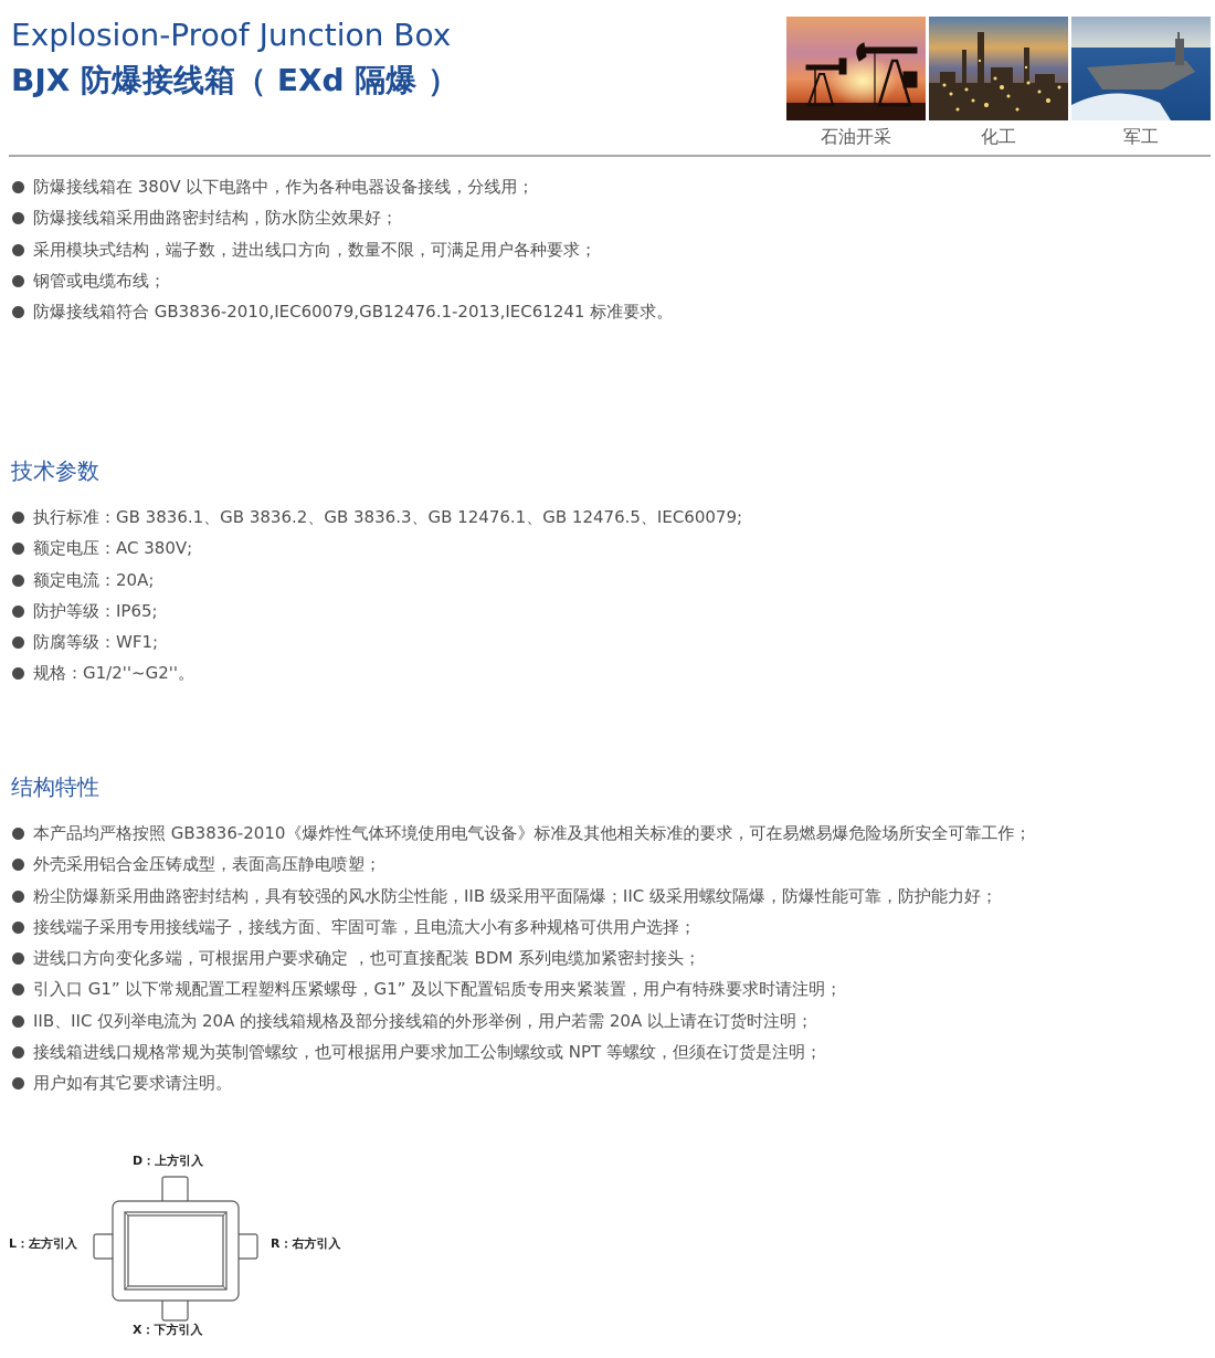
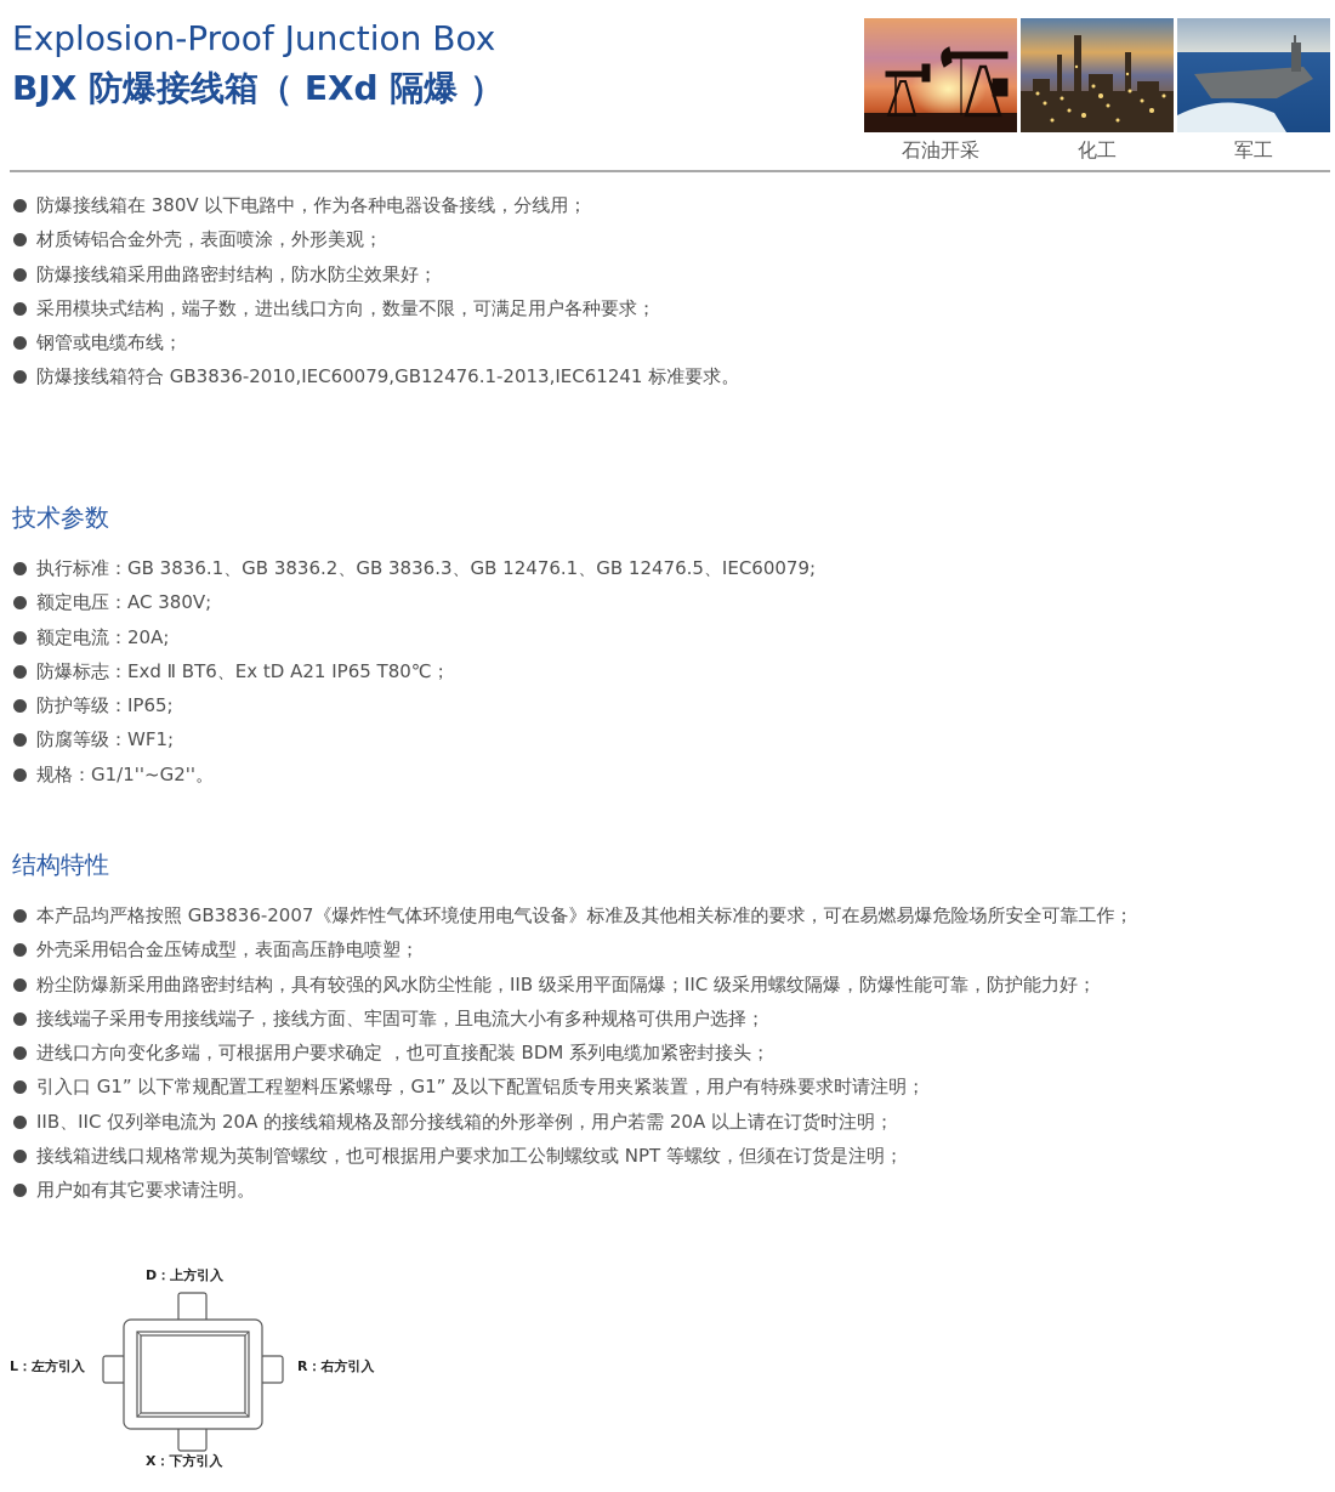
  Explosion-Proof Junction Box
  BJX 防爆接线箱（ EXd 隔爆 ）
  石油开采
  化工
  军工
  防爆接线箱在 380V 以下电路中，作为各种电器设备接线，分线用；
+ 材质铸铝合金外壳，表面喷涂，外形美观；
  防爆接线箱采用曲路密封结构，防水防尘效果好；
  采用模块式结构，端子数，进出线口方向，数量不限，可满足用户各种要求；
  钢管或电缆布线；
  防爆接线箱符合 GB3836-2010,IEC60079,GB12476.1-2013,IEC61241 标准要求。
  技术参数
  执行标准：GB 3836.1、GB 3836.2、GB 3836.3、GB 12476.1、GB 12476.5、IEC60079;
  额定电压：AC 380V;
  额定电流：20A;
+ 防爆标志：Exd Ⅱ BT6、Ex tD A21 IP65 T80℃；
  防护等级：IP65;
  防腐等级：WF1;
- 规格：G1/2''~G2''。
+ 规格：G1/1''~G2''。
  结构特性
- 本产品均严格按照 GB3836-2010《爆炸性气体环境使用电气设备》标准及其他相关标准的要求，可在易燃易爆危险场所安全可靠工作；
+ 本产品均严格按照 GB3836-2007《爆炸性气体环境使用电气设备》标准及其他相关标准的要求，可在易燃易爆危险场所安全可靠工作；
  外壳采用铝合金压铸成型，表面高压静电喷塑；
  粉尘防爆新采用曲路密封结构，具有较强的风水防尘性能，IIB 级采用平面隔爆；IIC 级采用螺纹隔爆，防爆性能可靠，防护能力好；
  接线端子采用专用接线端子，接线方面、牢固可靠，且电流大小有多种规格可供用户选择；
  进线口方向变化多端，可根据用户要求确定 ，也可直接配装 BDM 系列电缆加紧密封接头；
  引入口 G1” 以下常规配置工程塑料压紧螺母，G1” 及以下配置铝质专用夹紧装置，用户有特殊要求时请注明；
  IIB、IIC 仅列举电流为 20A 的接线箱规格及部分接线箱的外形举例，用户若需 20A 以上请在订货时注明；
  接线箱进线口规格常规为英制管螺纹，也可根据用户要求加工公制螺纹或 NPT 等螺纹，但须在订货是注明；
  用户如有其它要求请注明。
  D：上方引入
  L：左方引入
  R：右方引入
  X：下方引入
